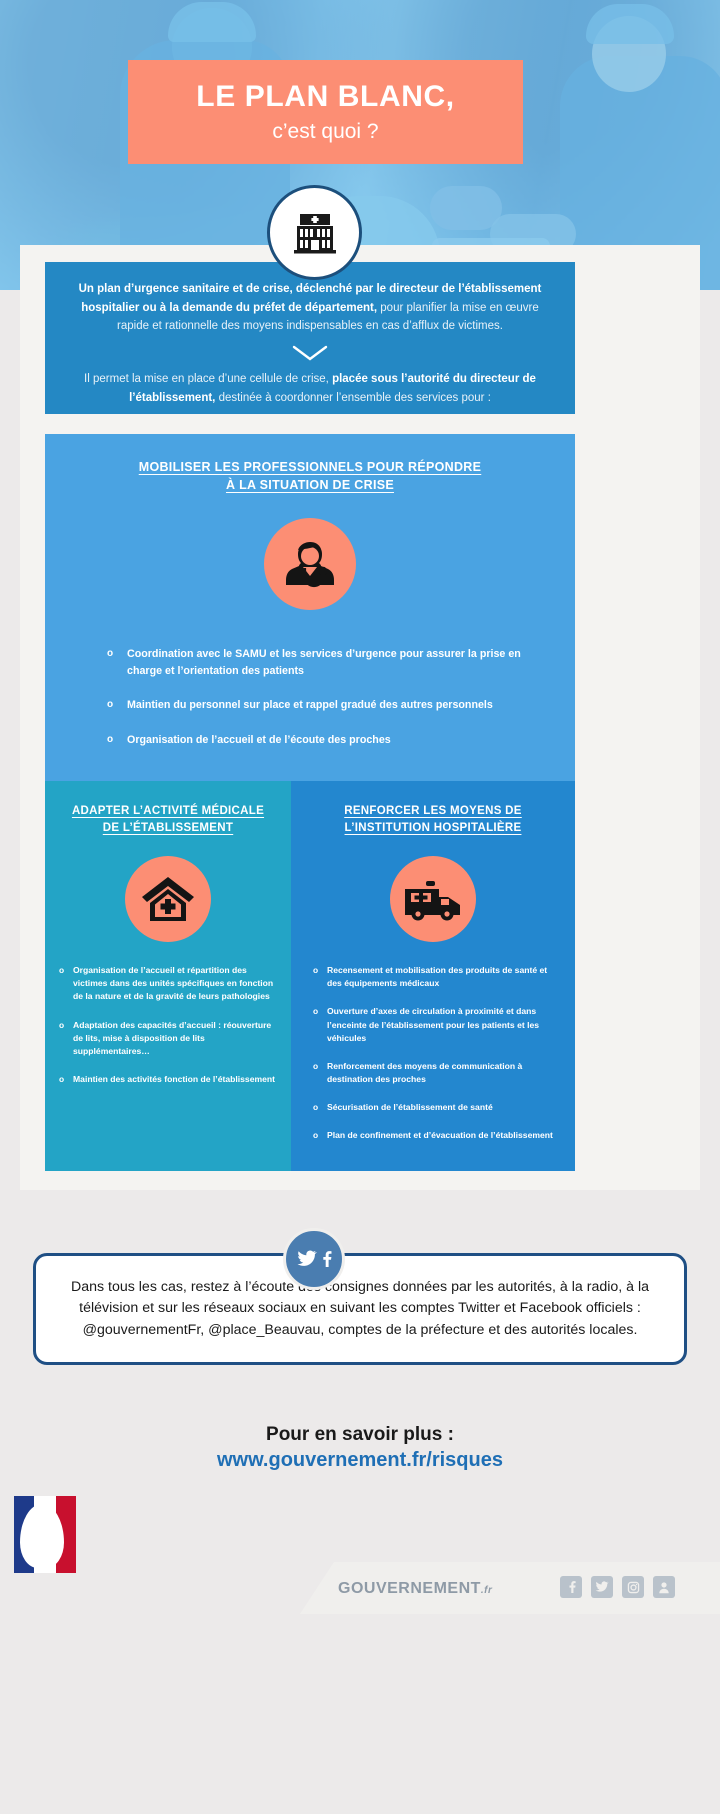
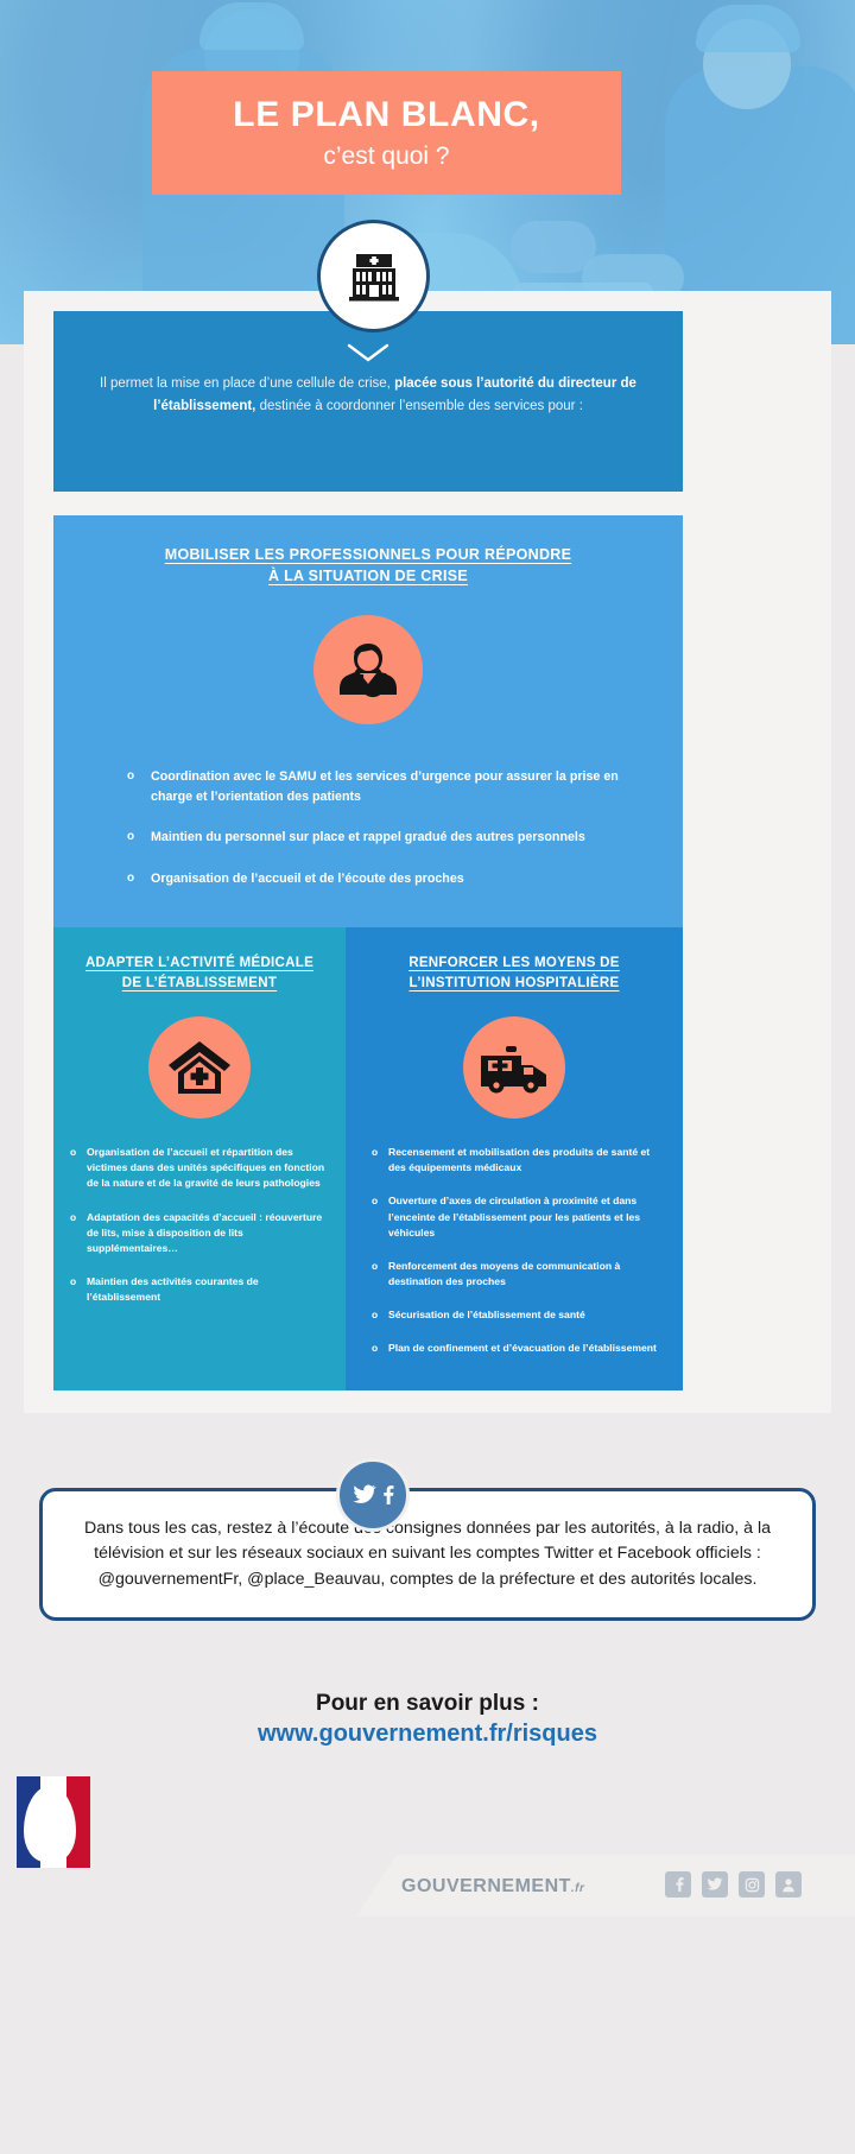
  LE PLAN BLANC,
  c’est quoi ?
- Un plan d’urgence sanitaire et de crise, déclenché par le directeur de l’établissement hospitalier ou à la demande du préfet de département, pour planifier la mise en œuvre rapide et rationnelle des moyens indispensables en cas d’afflux de victimes.
  Il permet la mise en place d’une cellule de crise, placée sous l’autorité du directeur de l’établissement, destinée à coordonner l’ensemble des services pour :
  MOBILISER LES PROFESSIONNELS POUR RÉPONDRE
  À LA SITUATION DE CRISE
  Coordination avec le SAMU et les services d’urgence pour assurer la prise en charge et l’orientation des patients
  Maintien du personnel sur place et rappel gradué des autres personnels
  Organisation de l’accueil et de l’écoute des proches
  ADAPTER L’ACTIVITÉ MÉDICALE
  DE L’ÉTABLISSEMENT
  Organisation de l’accueil et répartition des victimes dans des unités spécifiques en fonction de la nature et de la gravité de leurs pathologies
  Adaptation des capacités d’accueil : réouverture de lits, mise à disposition de lits supplémentaires…
- Maintien des activités fonction de l’établissement
+ Maintien des activités courantes de l’établissement
  RENFORCER LES MOYENS DE
  L’INSTITUTION HOSPITALIÈRE
  Recensement et mobilisation des produits de santé et des équipements médicaux
  Ouverture d’axes de circulation à proximité et dans l’enceinte de l’établissement pour les patients et les véhicules
  Renforcement des moyens de communication à destination des proches
  Sécurisation de l’établissement de santé
  Plan de confinement et d’évacuation de l’établissement
  Dans tous les cas, restez à l’écoute consignes données par les autorités, à la radio, à la télévision et sur les réseaux sociaux en suivant les comptes Twitter et Facebook officiels : @gouvernementFr, @place_Beauvau, comptes de la préfecture et des autorités locales.
  Pour en savoir plus :
  www.gouvernement.fr/risques
  GOUVERNEMENT.fr
